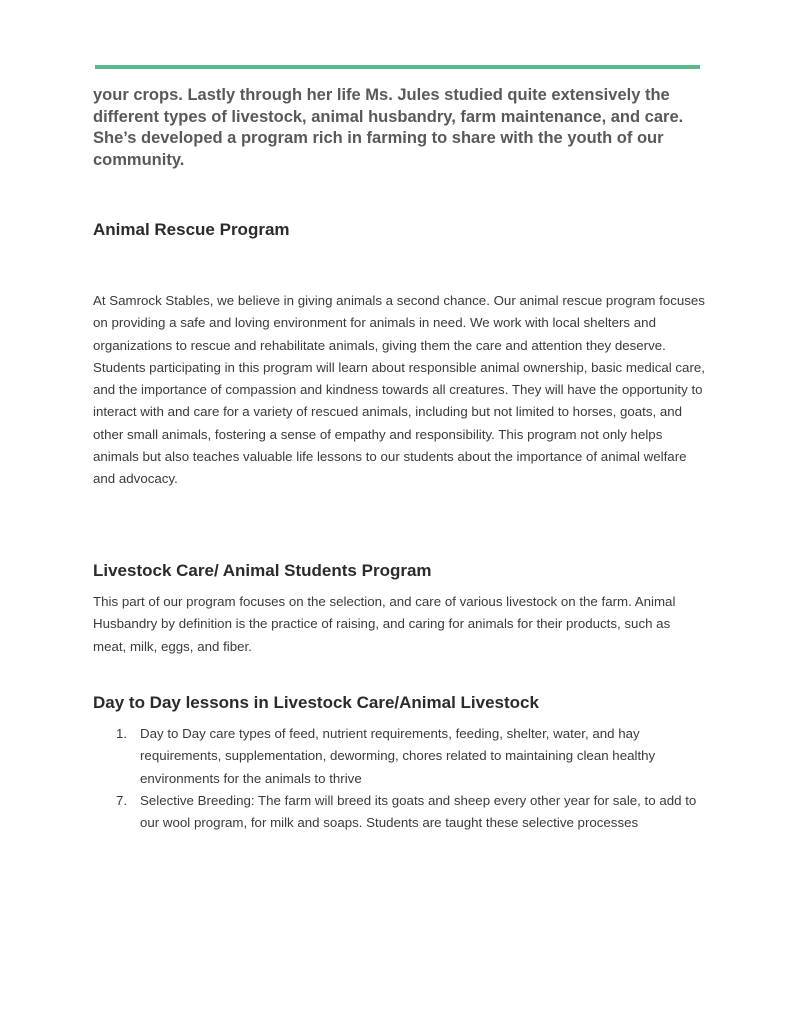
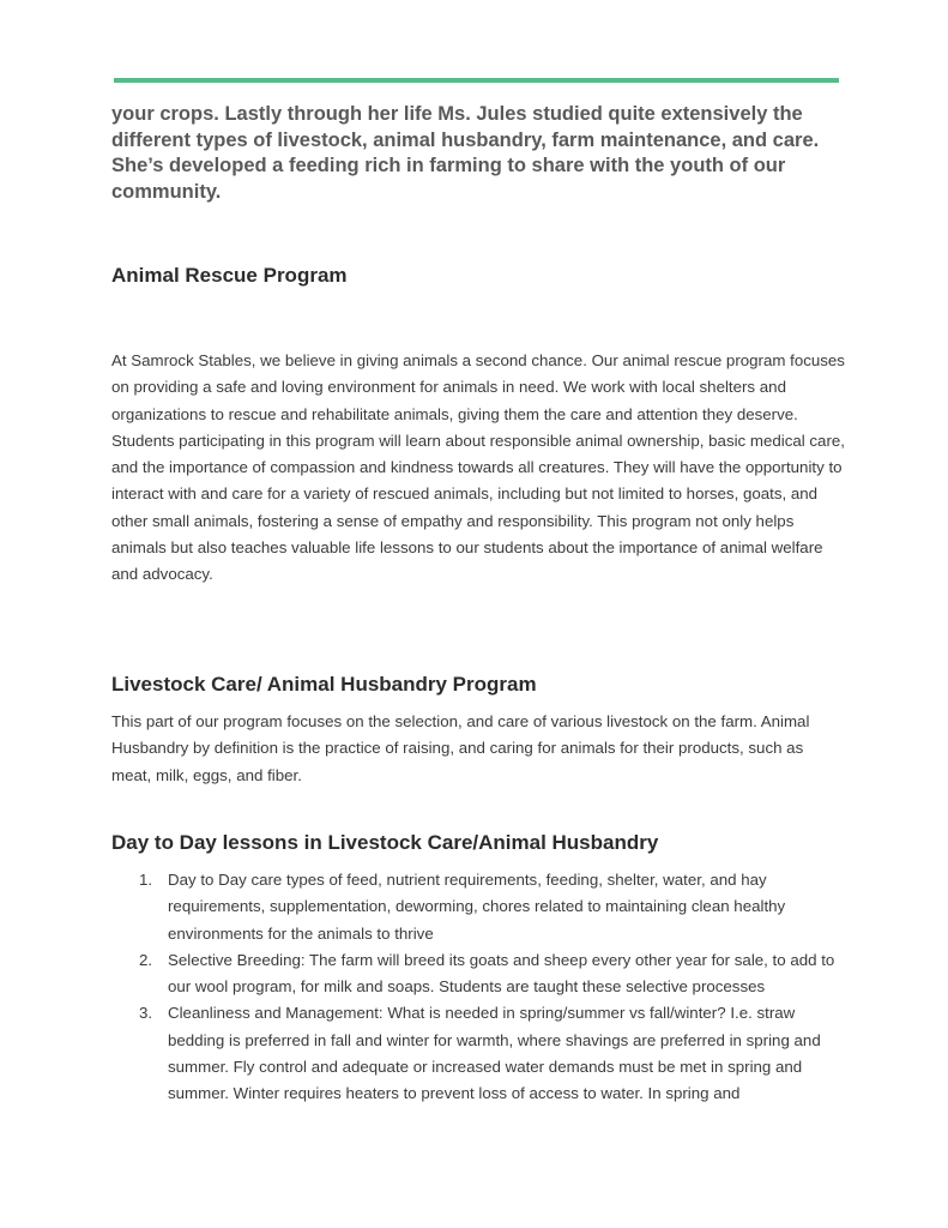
- your crops. Lastly through her life Ms. Jules studied quite extensively the different types of livestock, animal husbandry, farm maintenance, and care. She’s developed a program rich in farming to share with the youth of our community.
+ your crops. Lastly through her life Ms. Jules studied quite extensively the different types of livestock, animal husbandry, farm maintenance, and care. She’s developed a feeding rich in farming to share with the youth of our community.
  Animal Rescue Program
  At Samrock Stables, we believe in giving animals a second chance. Our animal rescue program focuses on providing a safe and loving environment for animals in need. We work with local shelters and organizations to rescue and rehabilitate animals, giving them the care and attention they deserve. Students participating in this program will learn about responsible animal ownership, basic medical care, and the importance of compassion and kindness towards all creatures. They will have the opportunity to interact with and care for a variety of rescued animals, including but not limited to horses, goats, and other small animals, fostering a sense of empathy and responsibility. This program not only helps animals but also teaches valuable life lessons to our students about the importance of animal welfare and advocacy.
- Livestock Care/ Animal Students Program
+ Livestock Care/ Animal Husbandry Program
  This part of our program focuses on the selection, and care of various livestock on the farm. Animal Husbandry by definition is the practice of raising, and caring for animals for their products, such as meat, milk, eggs, and fiber.
- Day to Day lessons in Livestock Care/Animal Livestock
+ Day to Day lessons in Livestock Care/Animal Husbandry
  1.
  Day to Day care types of feed, nutrient requirements, feeding, shelter, water, and hay requirements, supplementation, deworming, chores related to maintaining clean healthy environments for the animals to thrive
- 7.
+ 2.
  Selective Breeding: The farm will breed its goats and sheep every other year for sale, to add to our wool program, for milk and soaps. Students are taught these selective processes
+ 3.
+ Cleanliness and Management: What is needed in spring/summer vs fall/winter? I.e. straw bedding is preferred in fall and winter for warmth, where shavings are preferred in spring and summer. Fly control and adequate or increased water demands must be met in spring and summer. Winter requires heaters to prevent loss of access to water. In spring and
